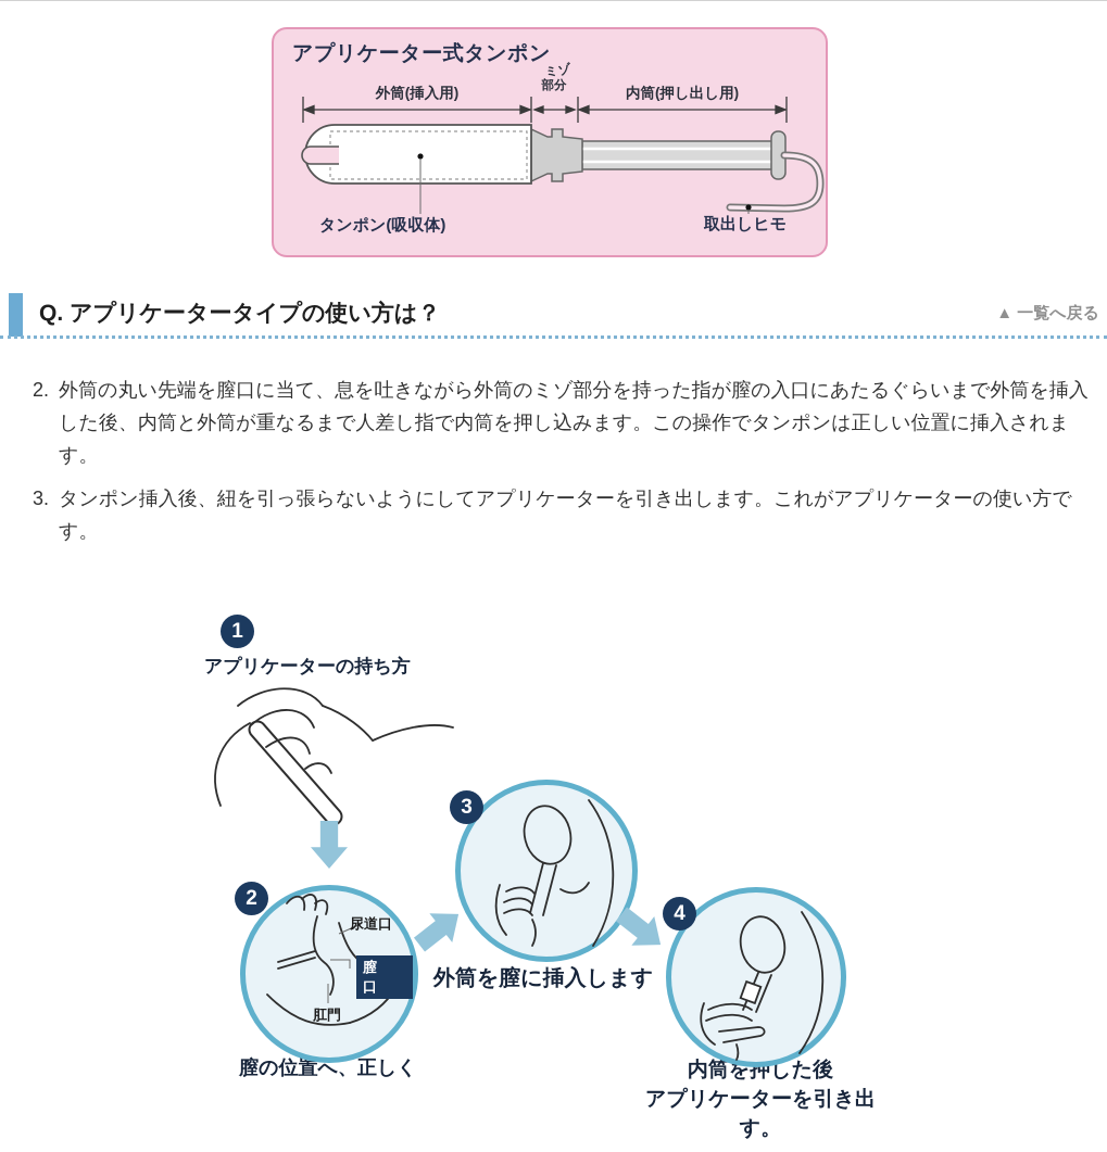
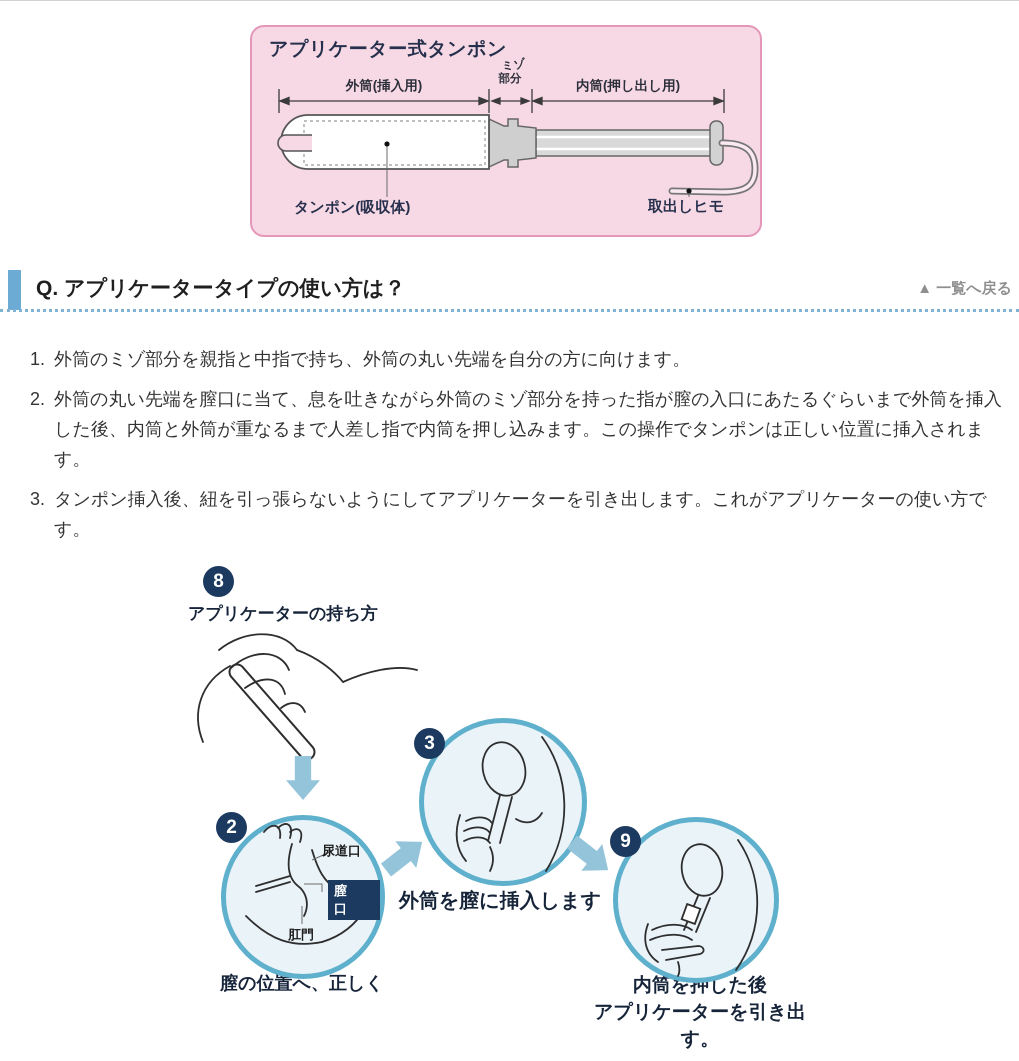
  アプリケーター式タンポン
  外筒(挿入用)
  部分
  内筒(押し出し用)
  タンポン(吸収体)
  取出しヒモ
  Q. アプリケータータイプの使い方は？
  ▲ 一覧へ戻る
+ 1.
+ 外筒のミゾ部分を親指と中指で持ち、外筒の丸い先端を自分の方に向けます。
  2.
  外筒の丸い先端を膣口に当て、息を吐きながら外筒のミゾ部分を持った指が膣の入口にあたるぐらいまで外筒を挿入した後、内筒と外筒が重なるまで人差し指で内筒を押し込みます。この操作でタンポンは正しい位置に挿入されます。
  3.
  タンポン挿入後、紐を引っ張らないようにしてアプリケーターを引き出します。これがアプリケーターの使い方です。
- 1
+ 8
  アプリケーターの持ち方
  2
  尿道口
  膣 口
  肛門
  膣の位置へ、正しく
  3
  外筒を膣に挿入します
- 4
+ 9
  内筒を押した後
  アプリケーターを引き出す。
